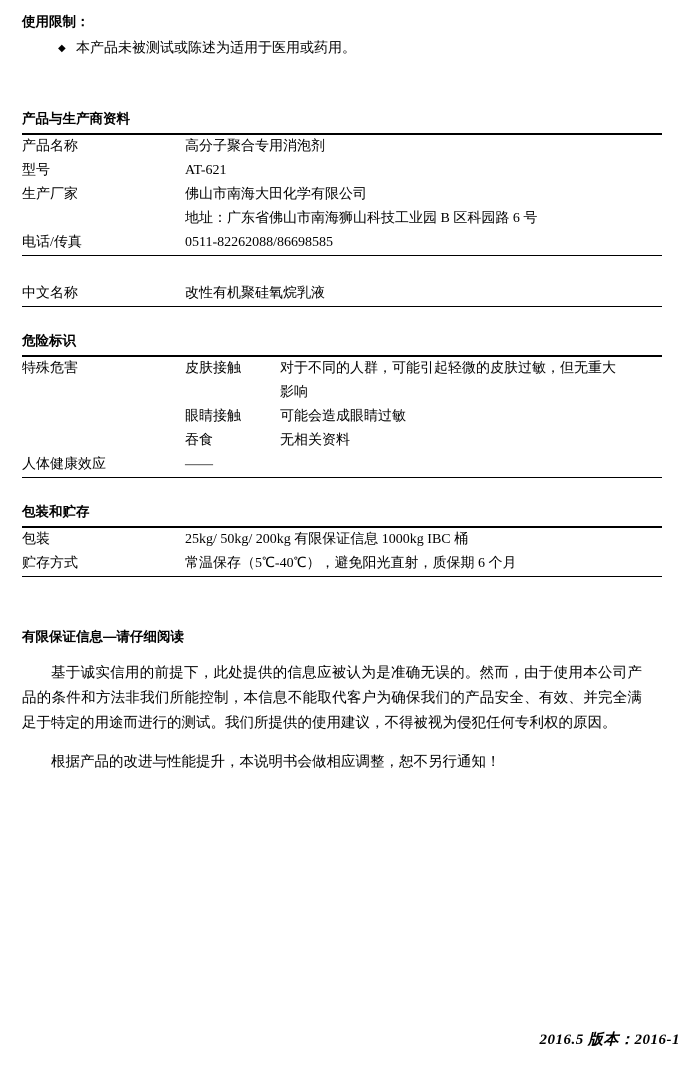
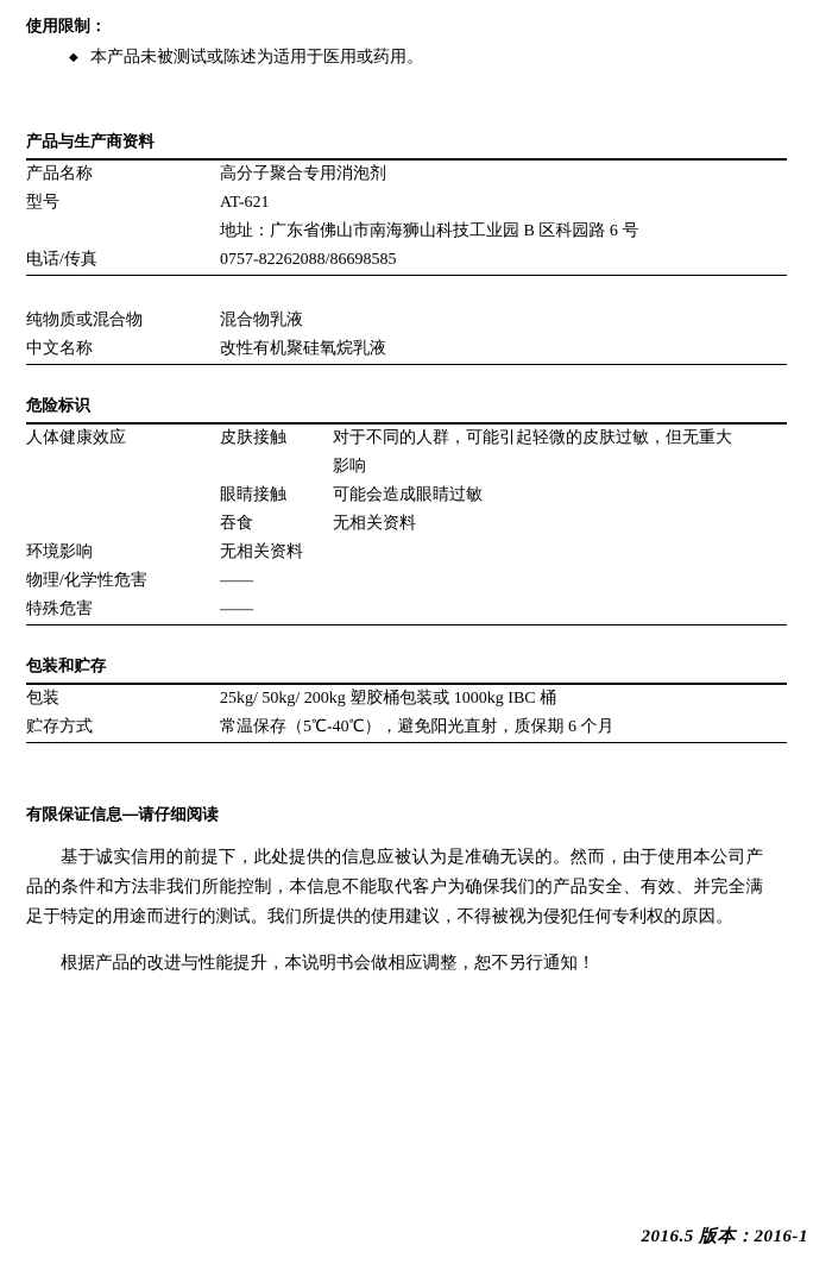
  使用限制：
  ◆
  本产品未被测试或陈述为适用于医用或药用。
  产品与生产商资料
  产品名称	高分子聚合专用消泡剂
  型号	AT-621
- 生产厂家	佛山市南海大田化学有限公司
  	地址：广东省佛山市南海狮山科技工业园 B 区科园路 6 号
- 电话/传真	0511-82262088/86698585
+ 电话/传真	0757-82262088/86698585
+ 纯物质或混合物	混合物乳液
  中文名称	改性有机聚硅氧烷乳液
  危险标识
- 特殊危害	皮肤接触	对于不同的人群，可能引起轻微的皮肤过敏，但无重大
+ 人体健康效应	皮肤接触	对于不同的人群，可能引起轻微的皮肤过敏，但无重大
  		影响
  	眼睛接触	可能会造成眼睛过敏
  	吞食	无相关资料
+ 环境影响	无相关资料
+ 物理/化学性危害	——
- 人体健康效应	——
+ 特殊危害	——
  包装和贮存
- 包装	25kg/ 50kg/ 200kg 有限保证信息 1000kg IBC 桶
+ 包装	25kg/ 50kg/ 200kg 塑胶桶包装或 1000kg IBC 桶
  贮存方式	常温保存（5℃-40℃），避免阳光直射，质保期 6 个月
  有限保证信息—请仔细阅读
  基于诚实信用的前提下，此处提供的信息应被认为是准确无误的。然而，由于使用本公司产品的条件和方法非我们所能控制，本信息不能取代客户为确保我们的产品安全、有效、并完全满足于特定的用途而进行的测试。我们所提供的使用建议，不得被视为侵犯任何专利权的原因。
  根据产品的改进与性能提升，本说明书会做相应调整，恕不另行通知！
  2016.5 版本：2016-1
